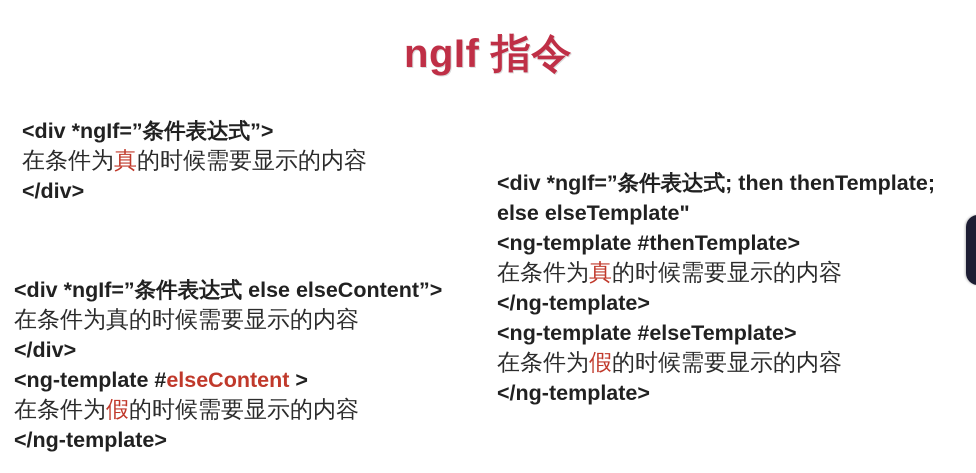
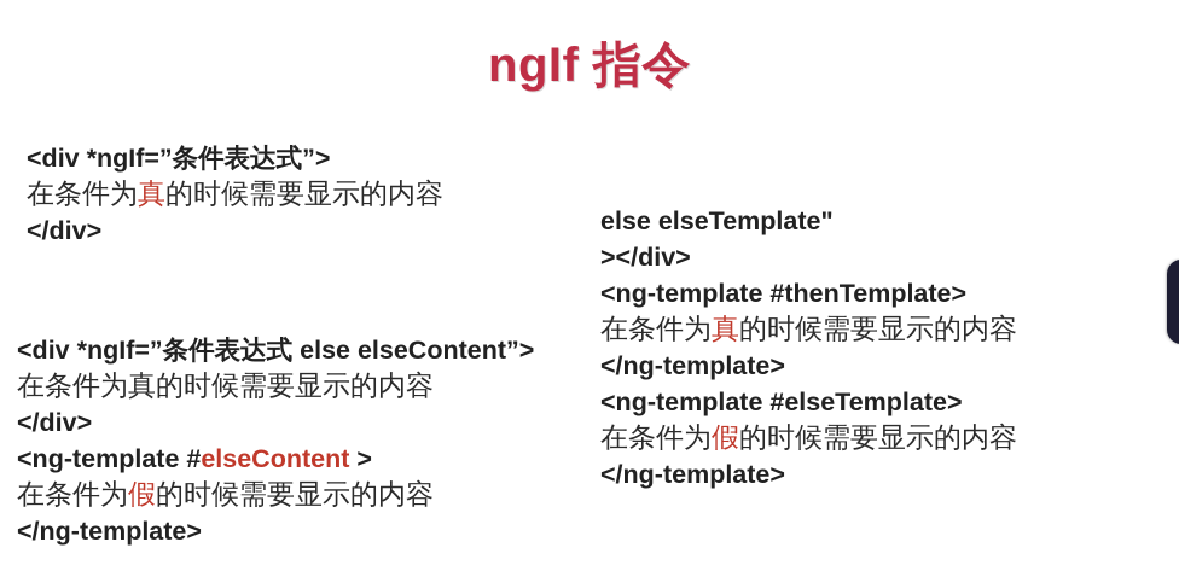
  ngIf 指令
  <div *ngIf=”条件表达式”>
  在条件为真的时候需要显示的内容
  </div>
  <div *ngIf=”条件表达式 else elseContent”>
  在条件为真的时候需要显示的内容
  </div>
  <ng-template #elseContent >
  在条件为假的时候需要显示的内容
  </ng-template>
- <div *ngIf=”条件表达式; then thenTemplate;
  else elseTemplate"
+ ></div>
  <ng-template #thenTemplate>
  在条件为真的时候需要显示的内容
  </ng-template>
  <ng-template #elseTemplate>
  在条件为假的时候需要显示的内容
  </ng-template>
